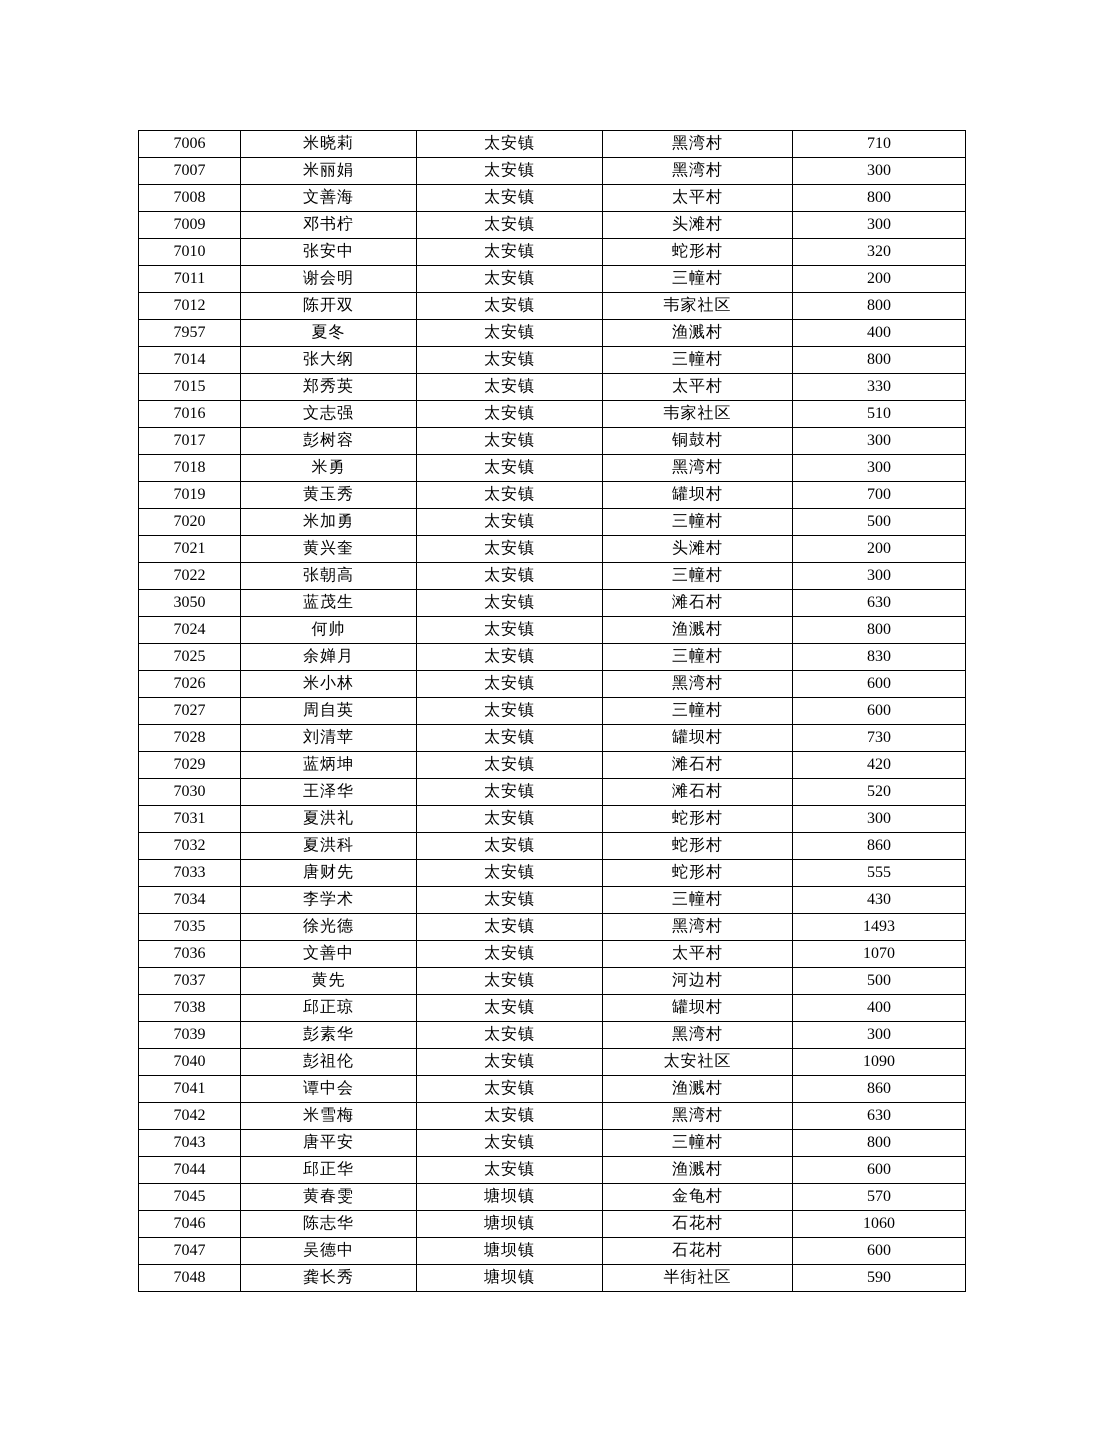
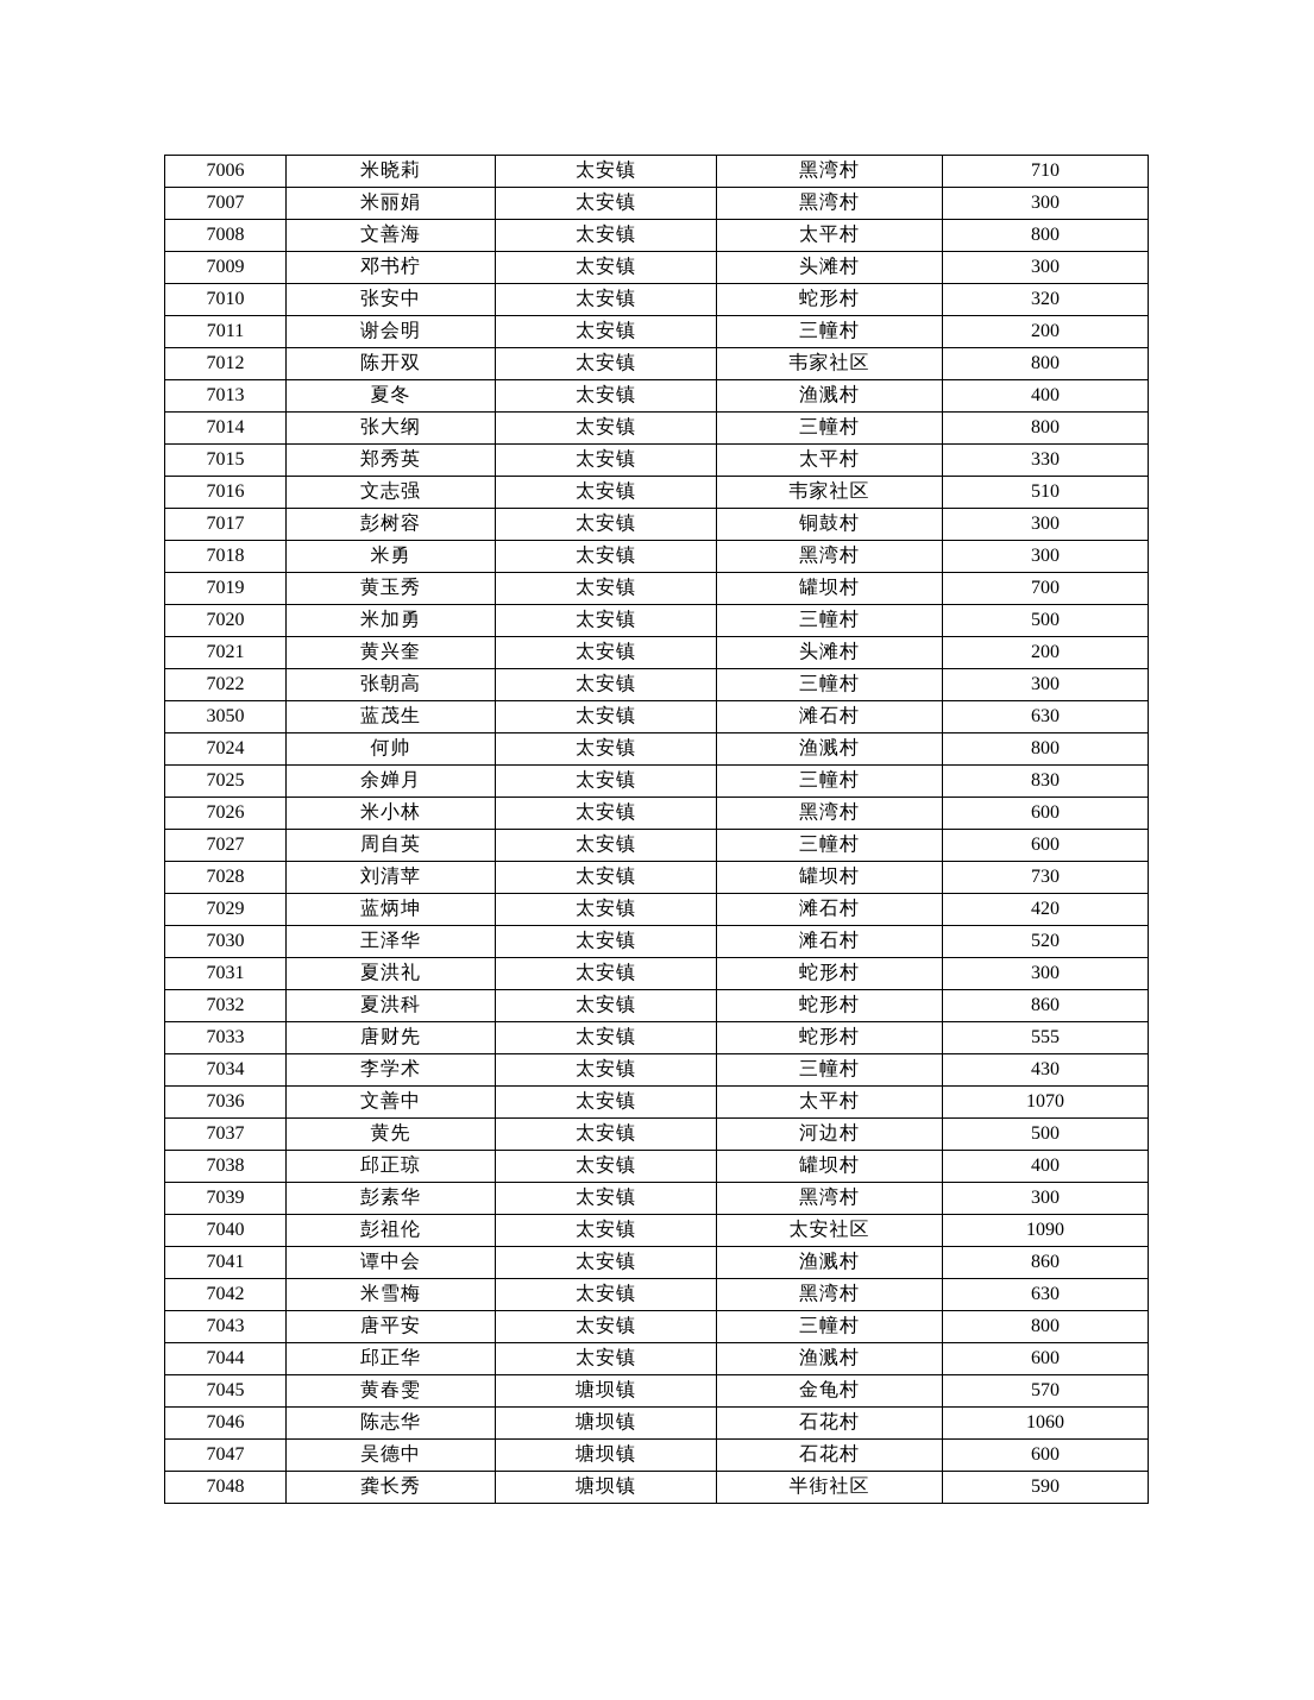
  7006	米晓莉	太安镇	黑湾村	710
  7007	米丽娟	太安镇	黑湾村	300
  7008	文善海	太安镇	太平村	800
  7009	邓书柠	太安镇	头滩村	300
  7010	张安中	太安镇	蛇形村	320
  7011	谢会明	太安镇	三幢村	200
  7012	陈开双	太安镇	韦家社区	800
- 7957	夏冬	太安镇	渔溅村	400
+ 7013	夏冬	太安镇	渔溅村	400
  7014	张大纲	太安镇	三幢村	800
  7015	郑秀英	太安镇	太平村	330
  7016	文志强	太安镇	韦家社区	510
  7017	彭树容	太安镇	铜鼓村	300
  7018	米勇	太安镇	黑湾村	300
  7019	黄玉秀	太安镇	罐坝村	700
  7020	米加勇	太安镇	三幢村	500
  7021	黄兴奎	太安镇	头滩村	200
  7022	张朝高	太安镇	三幢村	300
  3050	蓝茂生	太安镇	滩石村	630
  7024	何帅	太安镇	渔溅村	800
  7025	余婵月	太安镇	三幢村	830
  7026	米小林	太安镇	黑湾村	600
  7027	周自英	太安镇	三幢村	600
  7028	刘清苹	太安镇	罐坝村	730
  7029	蓝炳坤	太安镇	滩石村	420
  7030	王泽华	太安镇	滩石村	520
  7031	夏洪礼	太安镇	蛇形村	300
  7032	夏洪科	太安镇	蛇形村	860
  7033	唐财先	太安镇	蛇形村	555
  7034	李学术	太安镇	三幢村	430
- 7035	徐光德	太安镇	黑湾村	1493
  7036	文善中	太安镇	太平村	1070
  7037	黄先	太安镇	河边村	500
  7038	邱正琼	太安镇	罐坝村	400
  7039	彭素华	太安镇	黑湾村	300
  7040	彭祖伦	太安镇	太安社区	1090
  7041	谭中会	太安镇	渔溅村	860
  7042	米雪梅	太安镇	黑湾村	630
  7043	唐平安	太安镇	三幢村	800
  7044	邱正华	太安镇	渔溅村	600
  7045	黄春雯	塘坝镇	金龟村	570
  7046	陈志华	塘坝镇	石花村	1060
  7047	吴德中	塘坝镇	石花村	600
  7048	龚长秀	塘坝镇	半街社区	590
